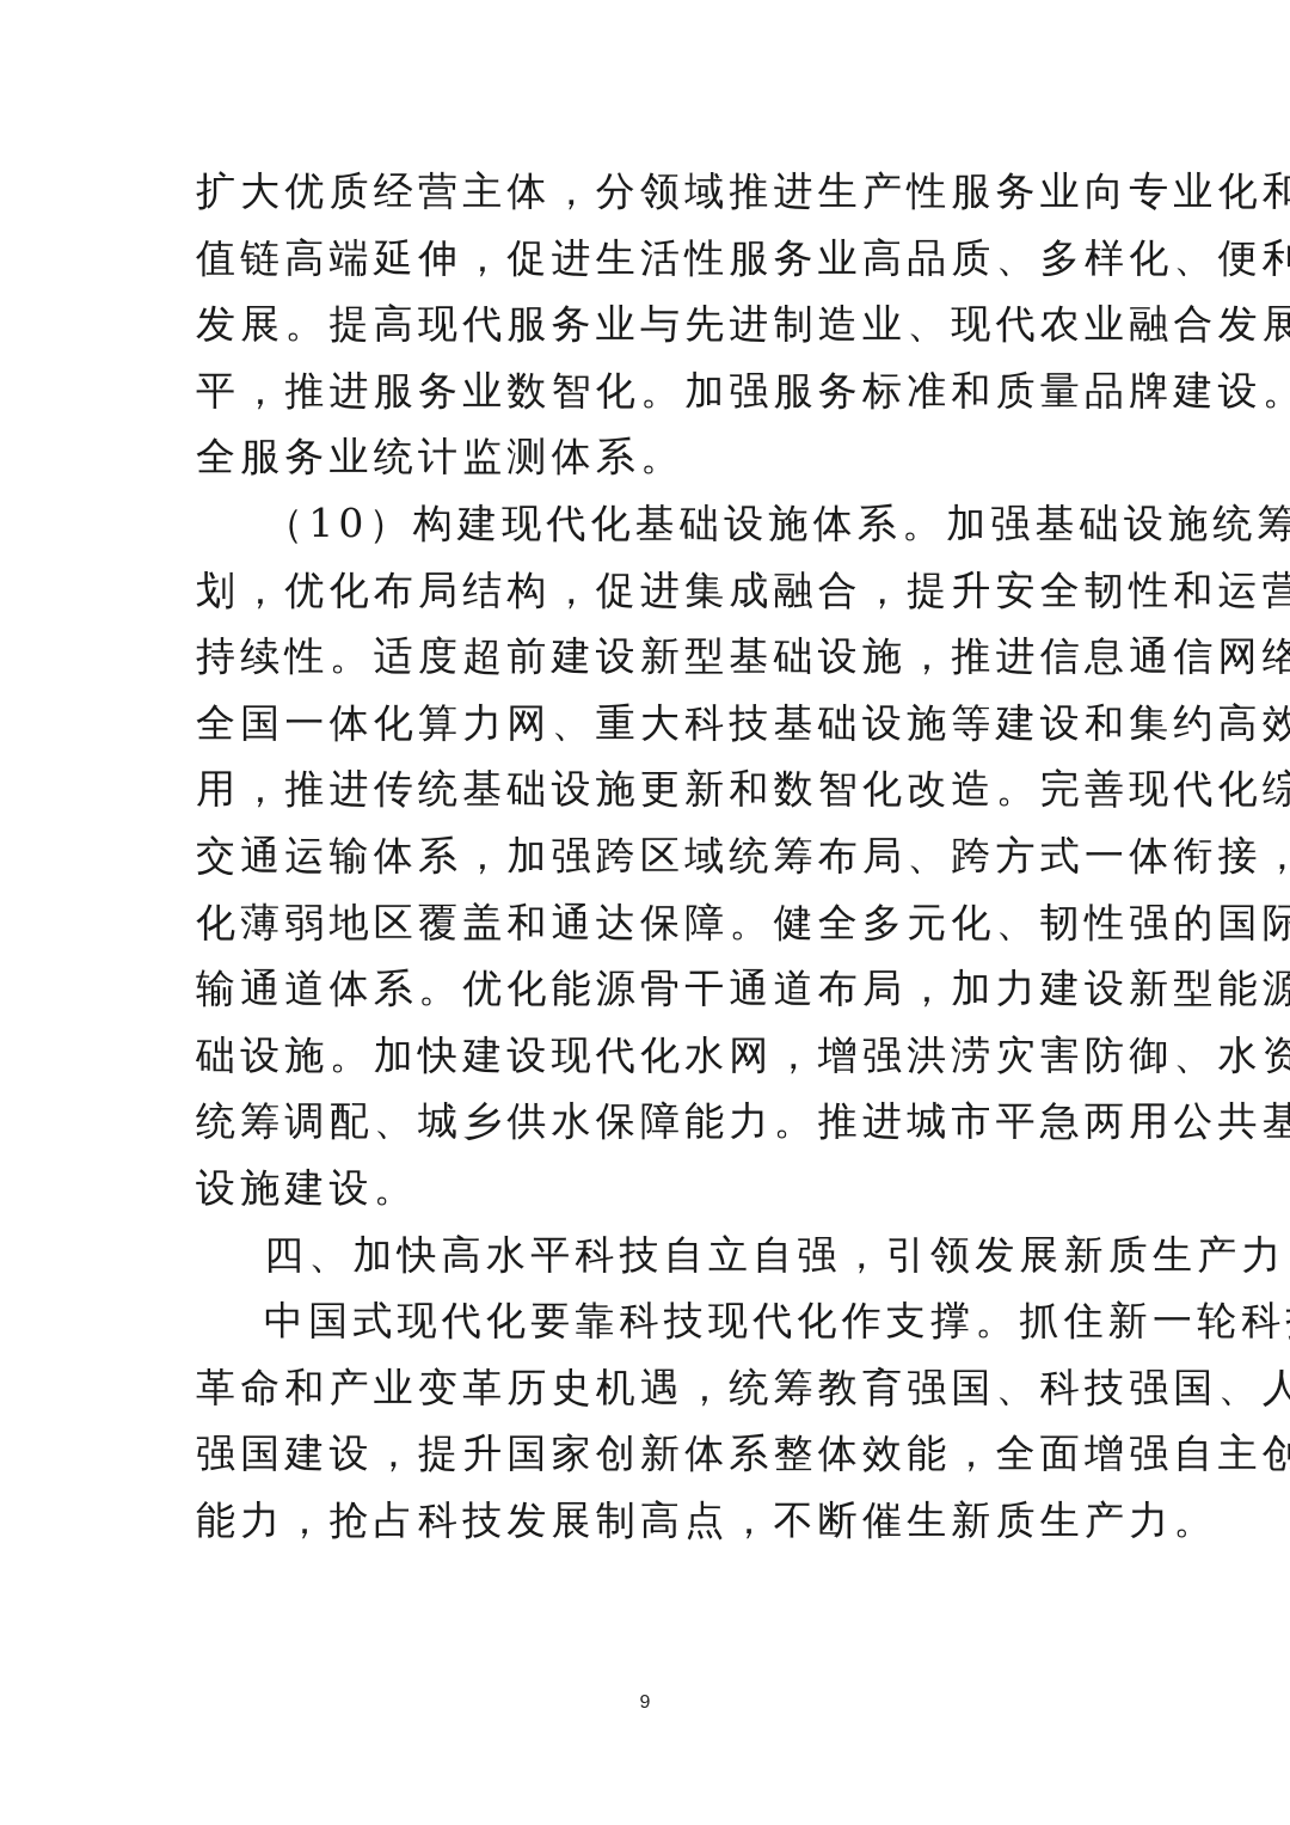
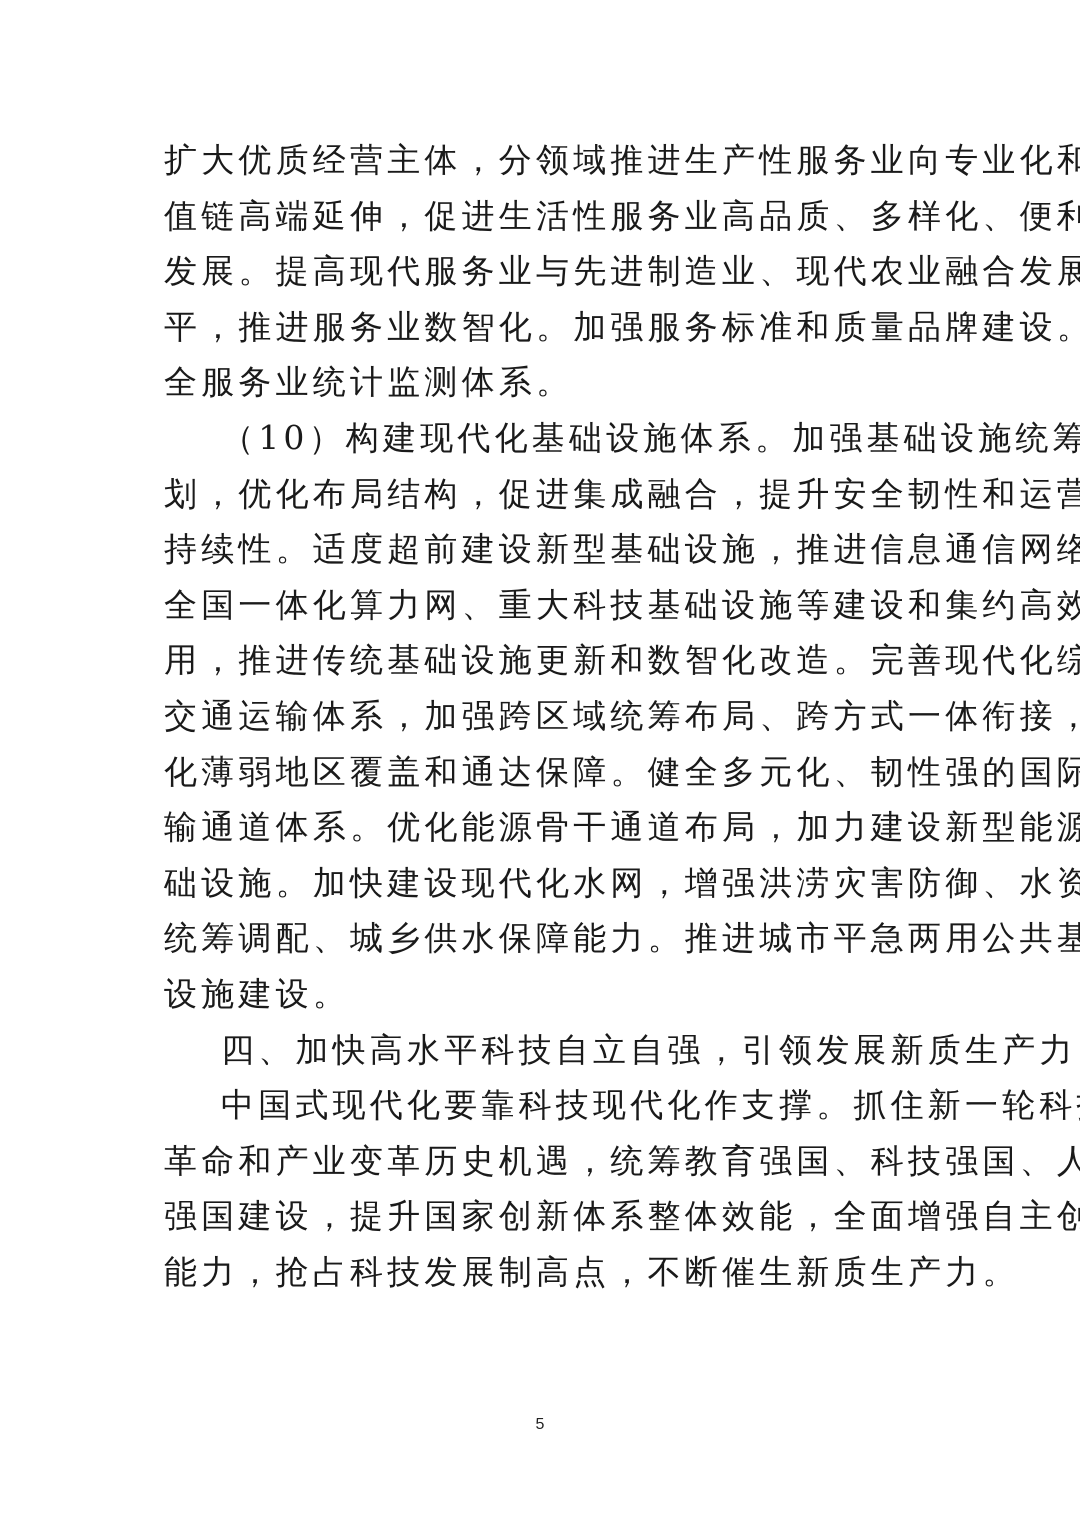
  扩大优质经营主体，分领域推进生产性服务业向专业化和
  值链高端延伸，促进生活性服务业高品质、多样化、便利
  发展。提高现代服务业与先进制造业、现代农业融合发展
  平，推进服务业数智化。加强服务标准和质量品牌建设。
  全服务业统计监测体系。
  （10）构建现代化基础设施体系。加强基础设施统筹
  划，优化布局结构，促进集成融合，提升安全韧性和运营
  持续性。适度超前建设新型基础设施，推进信息通信网络
  全国一体化算力网、重大科技基础设施等建设和集约高效
  用，推进传统基础设施更新和数智化改造。完善现代化综
  交通运输体系，加强跨区域统筹布局、跨方式一体衔接，
  化薄弱地区覆盖和通达保障。健全多元化、韧性强的国际
  输通道体系。优化能源骨干通道布局，加力建设新型能源
  础设施。加快建设现代化水网，增强洪涝灾害防御、水资
  统筹调配、城乡供水保障能力。推进城市平急两用公共基
  设施建设。
  四、加快高水平科技自立自强，引领发展新质生产力
  中国式现代化要靠科技现代化作支撑。抓住新一轮科
  革命和产业变革历史机遇，统筹教育强国、科技强国、人
  强国建设，提升国家创新体系整体效能，全面增强自主创
  能力，抢占科技发展制高点，不断催生新质生产力。
- 9
+ 5
